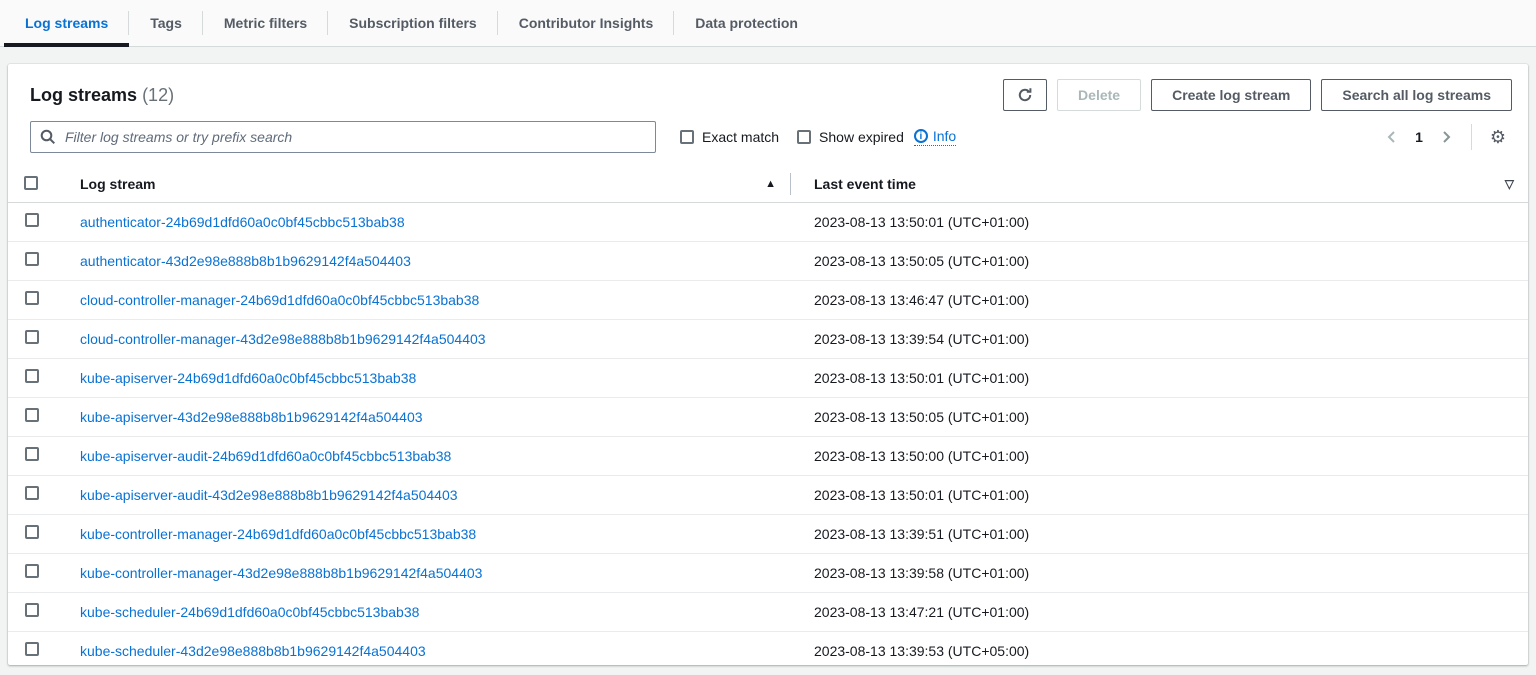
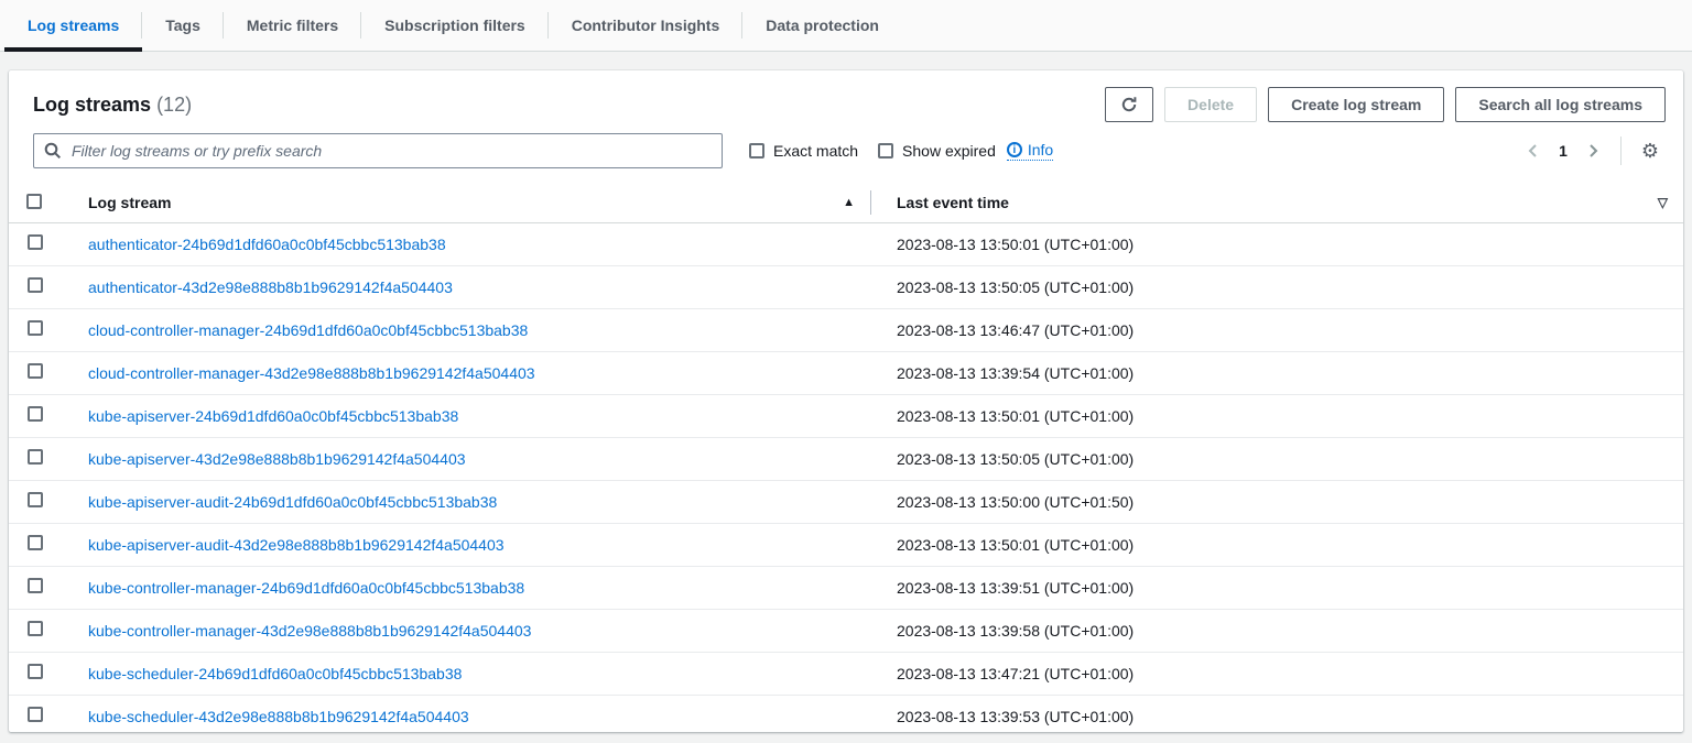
  Log streams
  Tags
  Metric filters
  Subscription filters
  Contributor Insights
  Data protection
  Log streams (12)
  Delete
  Create log stream
  Search all log streams
  Filter log streams or try prefix search
  Exact match
  Show expired
  i
  Info
  1
  ⚙
  	Log stream ▲	Last event time ▽
  	authenticator-24b69d1dfd60a0c0bf45cbbc513bab38	2023-08-13 13:50:01 (UTC+01:00)
  	authenticator-43d2e98e888b8b1b9629142f4a504403	2023-08-13 13:50:05 (UTC+01:00)
  	cloud-controller-manager-24b69d1dfd60a0c0bf45cbbc513bab38	2023-08-13 13:46:47 (UTC+01:00)
  	cloud-controller-manager-43d2e98e888b8b1b9629142f4a504403	2023-08-13 13:39:54 (UTC+01:00)
  	kube-apiserver-24b69d1dfd60a0c0bf45cbbc513bab38	2023-08-13 13:50:01 (UTC+01:00)
  	kube-apiserver-43d2e98e888b8b1b9629142f4a504403	2023-08-13 13:50:05 (UTC+01:00)
- 	kube-apiserver-audit-24b69d1dfd60a0c0bf45cbbc513bab38	2023-08-13 13:50:00 (UTC+01:00)
+ 	kube-apiserver-audit-24b69d1dfd60a0c0bf45cbbc513bab38	2023-08-13 13:50:00 (UTC+01:50)
  	kube-apiserver-audit-43d2e98e888b8b1b9629142f4a504403	2023-08-13 13:50:01 (UTC+01:00)
  	kube-controller-manager-24b69d1dfd60a0c0bf45cbbc513bab38	2023-08-13 13:39:51 (UTC+01:00)
  	kube-controller-manager-43d2e98e888b8b1b9629142f4a504403	2023-08-13 13:39:58 (UTC+01:00)
  	kube-scheduler-24b69d1dfd60a0c0bf45cbbc513bab38	2023-08-13 13:47:21 (UTC+01:00)
- 	kube-scheduler-43d2e98e888b8b1b9629142f4a504403	2023-08-13 13:39:53 (UTC+05:00)
+ 	kube-scheduler-43d2e98e888b8b1b9629142f4a504403	2023-08-13 13:39:53 (UTC+01:00)
